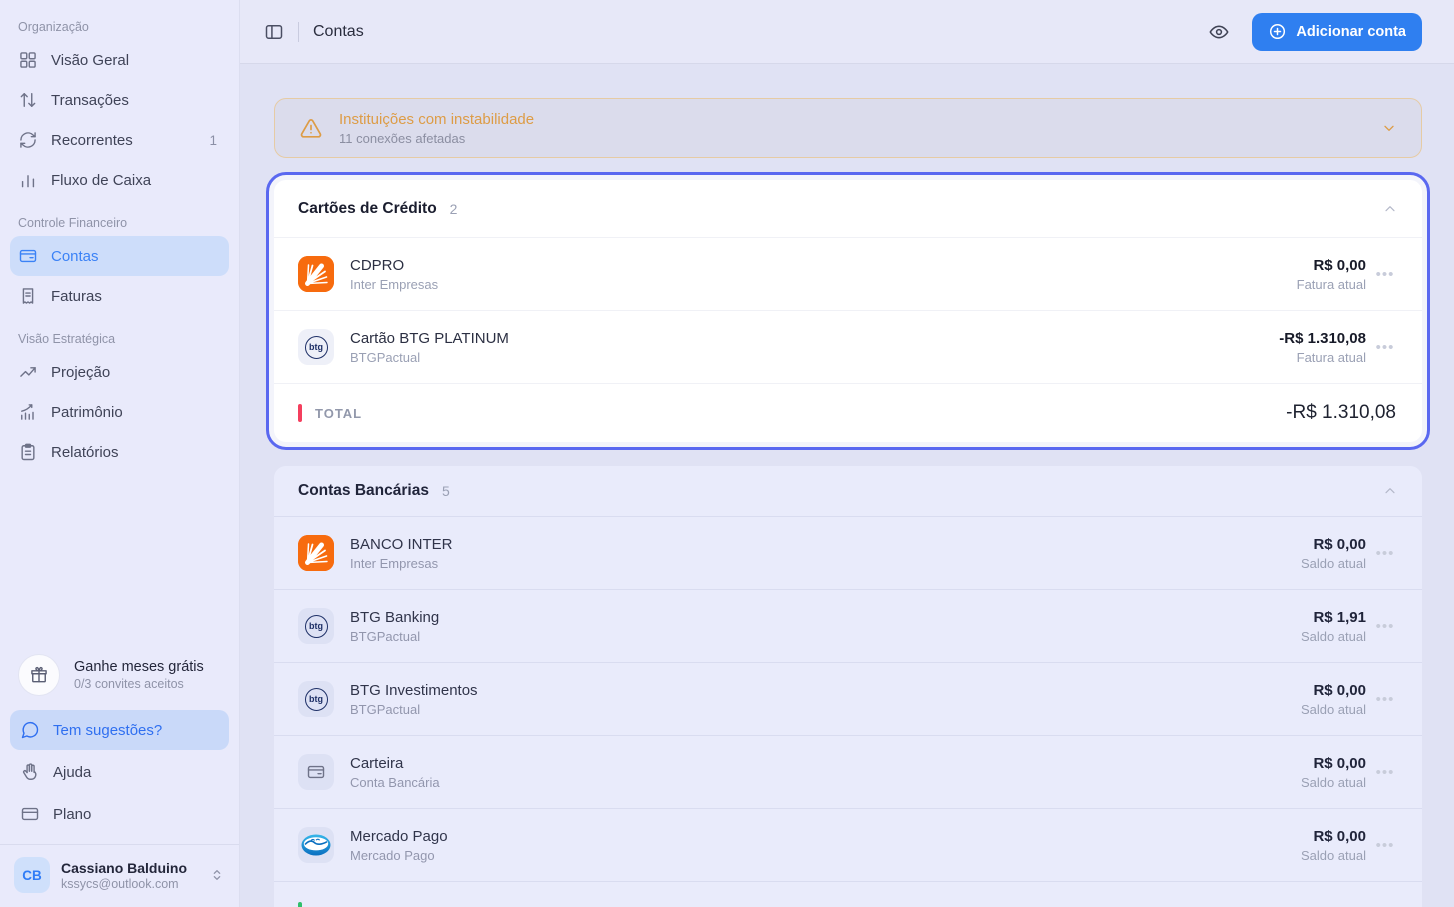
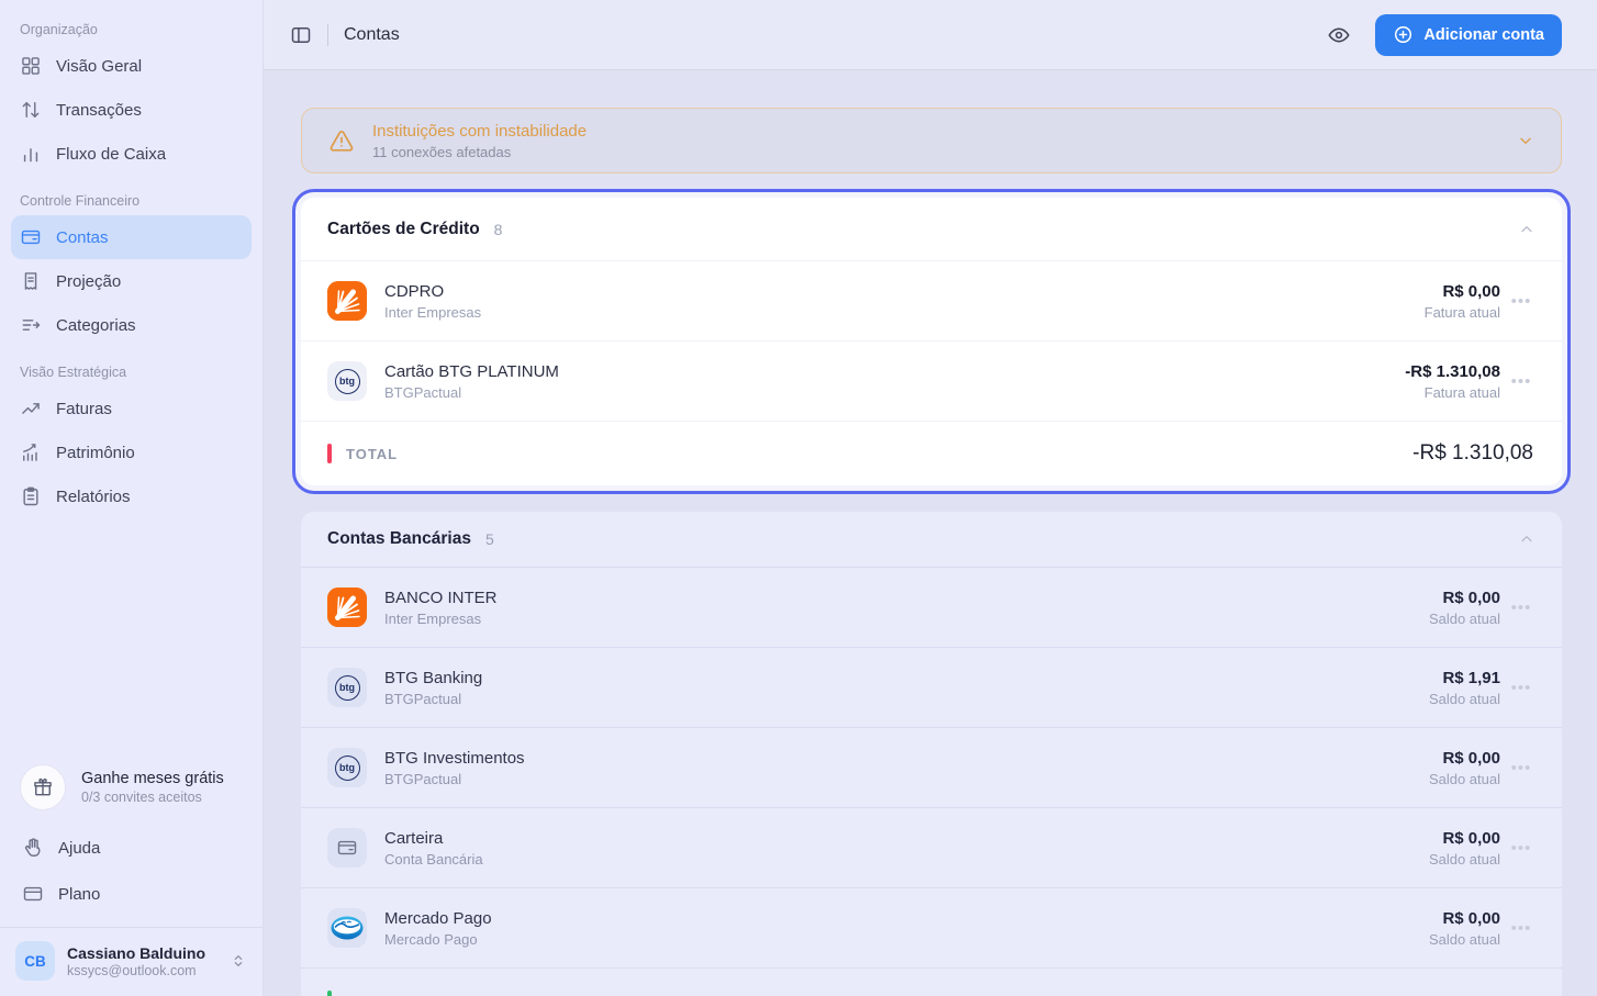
  Organização
  Visão Geral
  Transações
- Recorrentes
- 1
  Fluxo de Caixa
  Controle Financeiro
  Contas
- Faturas
+ Projeção
+ Categorias
  Visão Estratégica
- Projeção
+ Faturas
  Patrimônio
  Relatórios
  Ganhe meses grátis
  0/3 convites aceitos
- Tem sugestões?
  Ajuda
  Plano
  CB
  Cassiano Balduino
  kssycs@outlook.com
  Contas
  Adicionar conta
  Instituições com instabilidade
  11 conexões afetadas
  Cartões de Crédito
- 2
+ 8
  CDPRO
  Inter Empresas
  R$ 0,00
  Fatura atual
  •••
  btg
  Cartão BTG PLATINUM
  BTGPactual
  -R$ 1.310,08
  Fatura atual
  •••
  TOTAL
  -R$ 1.310,08
  Contas Bancárias
  5
  BANCO INTER
  Inter Empresas
  R$ 0,00
  Saldo atual
  •••
  btg
  BTG Banking
  BTGPactual
  R$ 1,91
  Saldo atual
  •••
  btg
  BTG Investimentos
  BTGPactual
  R$ 0,00
  Saldo atual
  •••
  Carteira
  Conta Bancária
  R$ 0,00
  Saldo atual
  •••
  Mercado Pago
  Mercado Pago
  R$ 0,00
  Saldo atual
  •••
